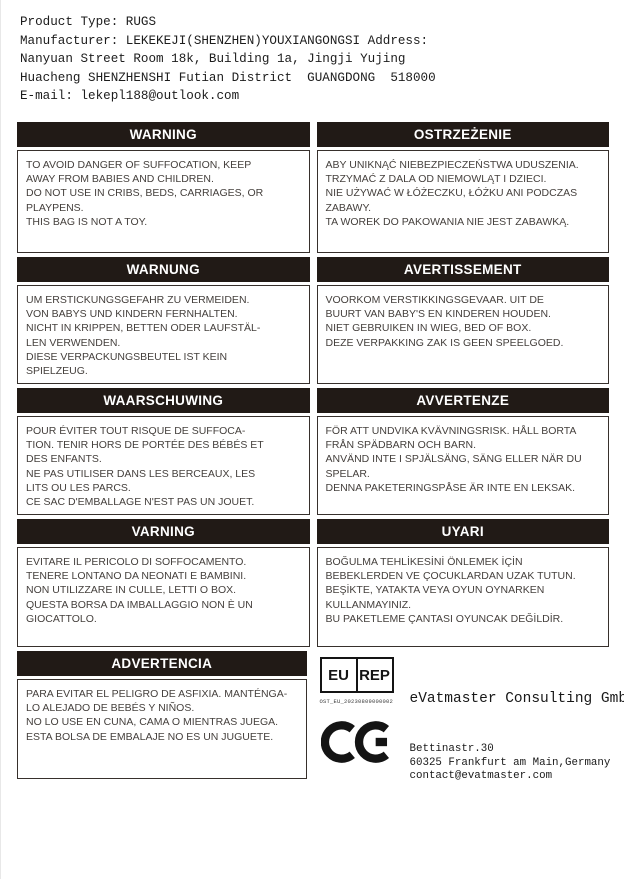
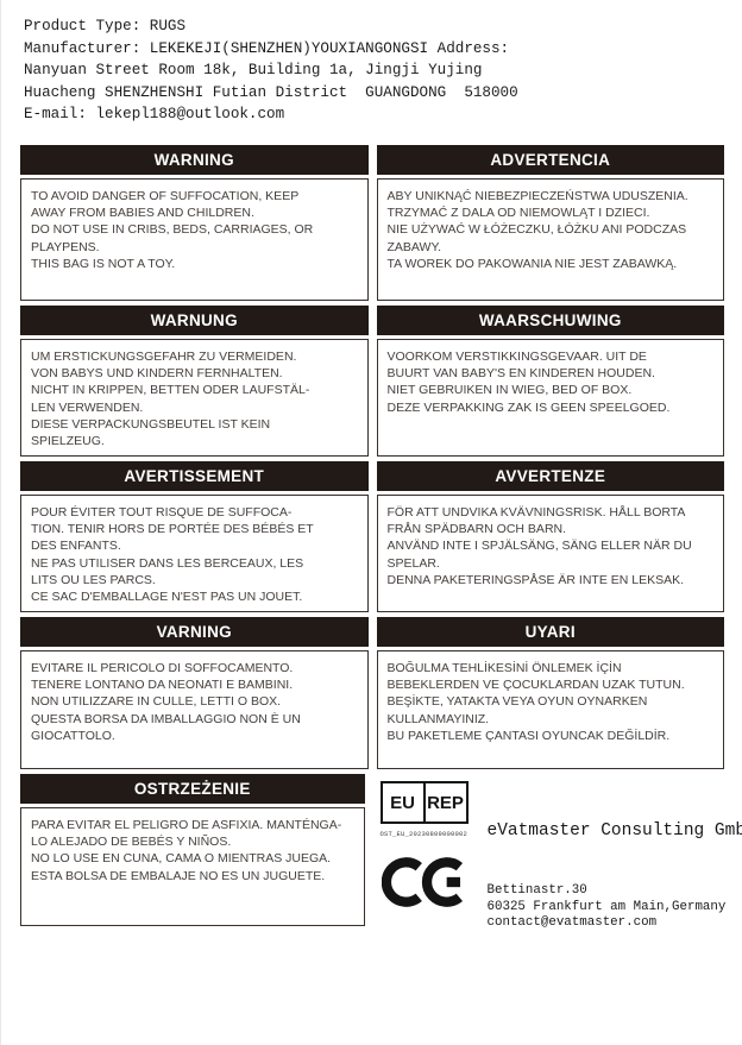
  Product Type: RUGS
  Manufacturer: LEKEKEJI(SHENZHEN)YOUXIANGONGSI Address:
  Nanyuan Street Room 18k, Building 1a, Jingji Yujing
  Huacheng SHENZHENSHI Futian District GUANGDONG 518000
  E-mail: lekepl188@outlook.com
  WARNING
  TO AVOID DANGER OF SUFFOCATION, KEEP
  AWAY FROM BABIES AND CHILDREN.
  DO NOT USE IN CRIBS, BEDS, CARRIAGES, OR
  PLAYPENS.
  THIS BAG IS NOT A TOY.
- OSTRZEŻENIE
+ ADVERTENCIA
  ABY UNIKNĄĆ NIEBEZPIECZEŃSTWA UDUSZENIA.
  TRZYMAĆ Z DALA OD NIEMOWLĄT I DZIECI.
  NIE UŻYWAĆ W ŁÓŻECZKU, ŁÓŻKU ANI PODCZAS
  ZABAWY.
  TA WOREK DO PAKOWANIA NIE JEST ZABAWKĄ.
  WARNUNG
  UM ERSTICKUNGSGEFAHR ZU VERMEIDEN.
  VON BABYS UND KINDERN FERNHALTEN.
  NICHT IN KRIPPEN, BETTEN ODER LAUFSTÄL-
  LEN VERWENDEN.
  DIESE VERPACKUNGSBEUTEL IST KEIN
  SPIELZEUG.
- AVERTISSEMENT
+ WAARSCHUWING
  VOORKOM VERSTIKKINGSGEVAAR. UIT DE
  BUURT VAN BABY'S EN KINDEREN HOUDEN.
  NIET GEBRUIKEN IN WIEG, BED OF BOX.
  DEZE VERPAKKING ZAK IS GEEN SPEELGOED.
- WAARSCHUWING
+ AVERTISSEMENT
  POUR ÉVITER TOUT RISQUE DE SUFFOCA-
  TION. TENIR HORS DE PORTÉE DES BÉBÉS ET
  DES ENFANTS.
  NE PAS UTILISER DANS LES BERCEAUX, LES
  LITS OU LES PARCS.
  CE SAC D'EMBALLAGE N'EST PAS UN JOUET.
  AVVERTENZE
  FÖR ATT UNDVIKA KVÄVNINGSRISK. HÅLL BORTA
  FRÅN SPÄDBARN OCH BARN.
  ANVÄND INTE I SPJÄLSÄNG, SÄNG ELLER NÄR DU
  SPELAR.
  DENNA PAKETERINGSPÅSE ÄR INTE EN LEKSAK.
  VARNING
  EVITARE IL PERICOLO DI SOFFOCAMENTO.
  TENERE LONTANO DA NEONATI E BAMBINI.
  NON UTILIZZARE IN CULLE, LETTI O BOX.
  QUESTA BORSA DA IMBALLAGGIO NON È UN
  GIOCATTOLO.
  UYARI
  BOĞULMA TEHLİKESİNİ ÖNLEMEK İÇİN
  BEBEKLERDEN VE ÇOCUKLARDAN UZAK TUTUN.
  BEŞİKTE, YATAKTA VEYA OYUN OYNARKEN
  KULLANMAYINIZ.
  BU PAKETLEME ÇANTASI OYUNCAK DEĞİLDİR.
- ADVERTENCIA
+ OSTRZEŻENIE
  PARA EVITAR EL PELIGRO DE ASFIXIA. MANTÉNGA-
  LO ALEJADO DE BEBÉS Y NIÑOS.
  NO LO USE EN CUNA, CAMA O MIENTRAS JUEGA.
  ESTA BOLSA DE EMBALAJE NO ES UN JUGUETE.
  EU
  REP
  eVatmaster Consulting Gmb
  Bettinastr.30
  60325 Frankfurt am Main,Germany
  contact@evatmaster.com
